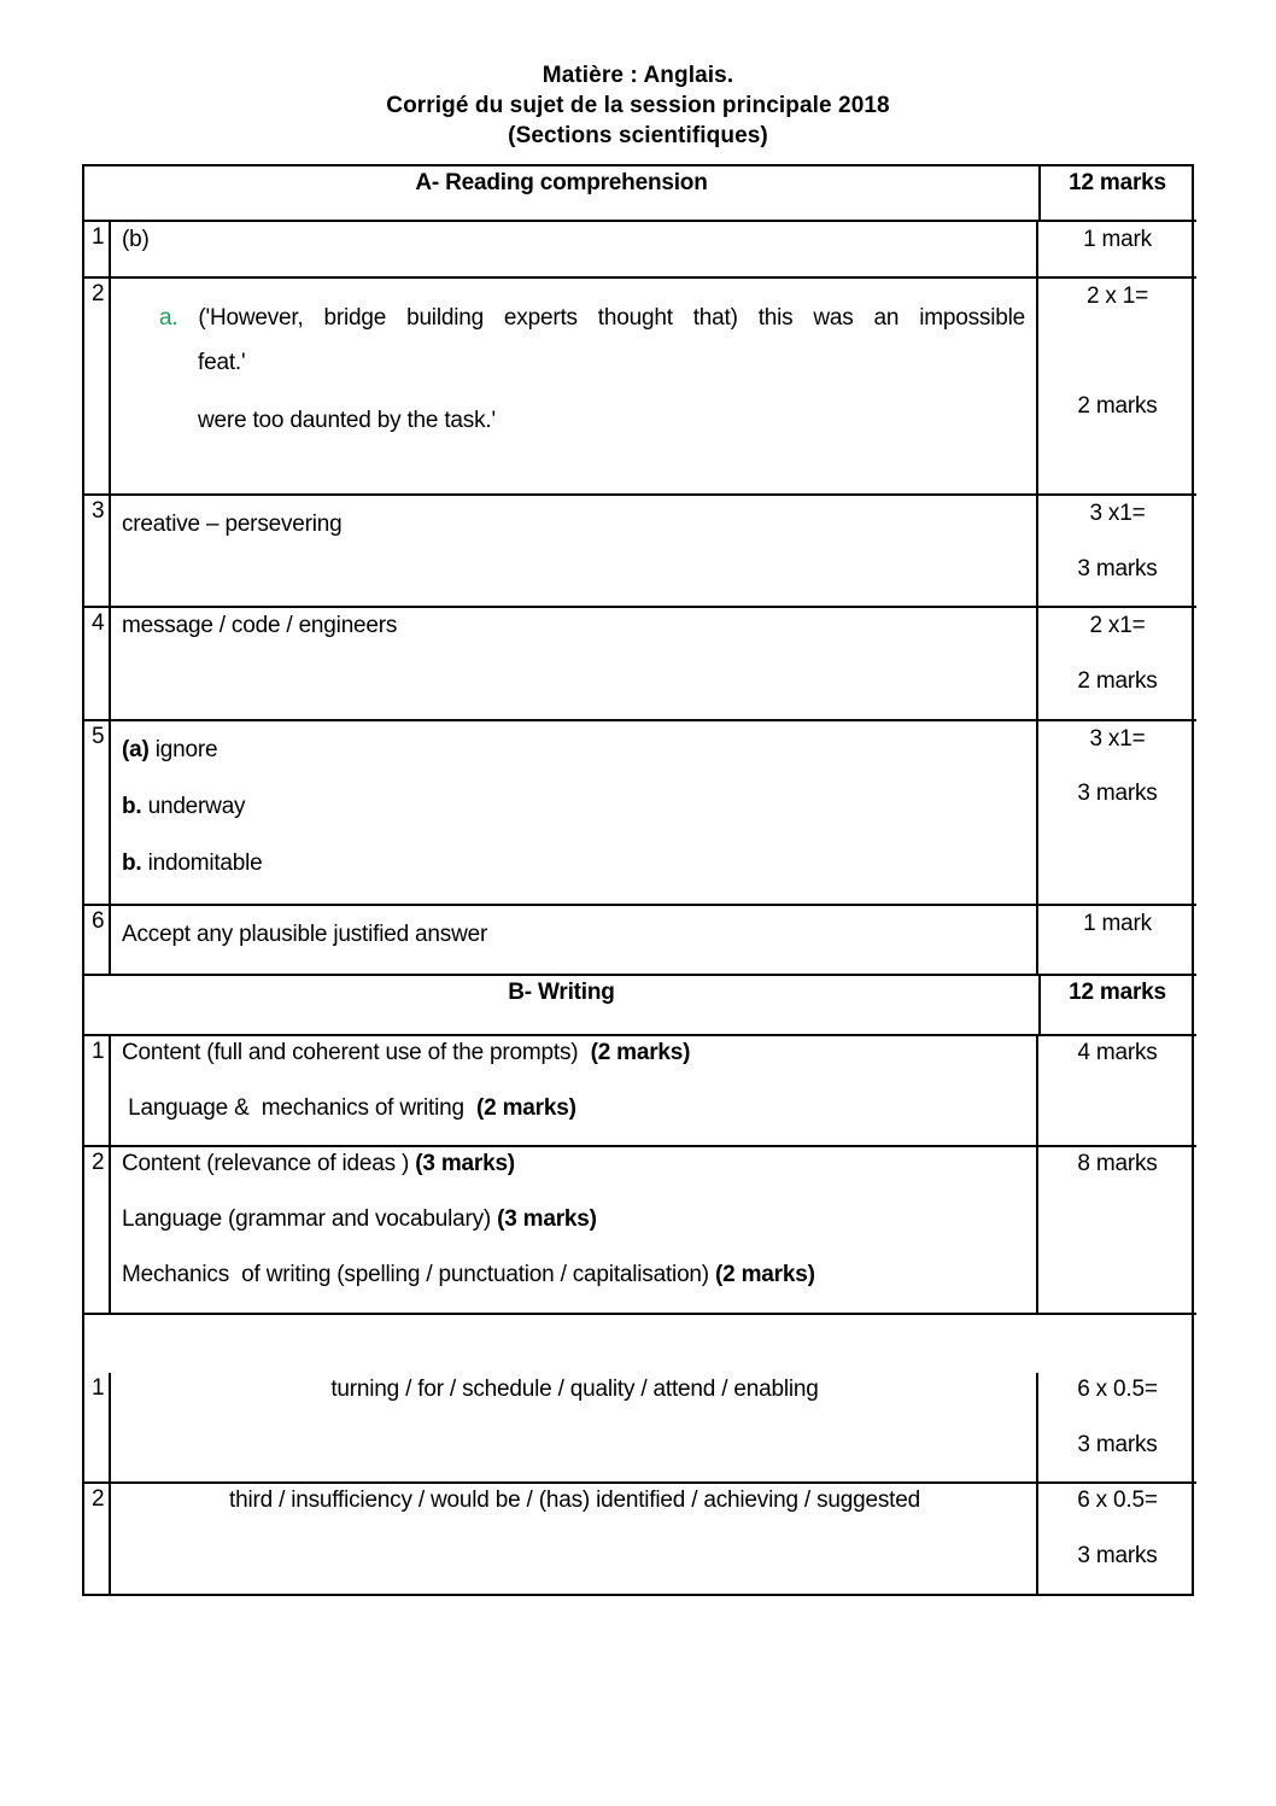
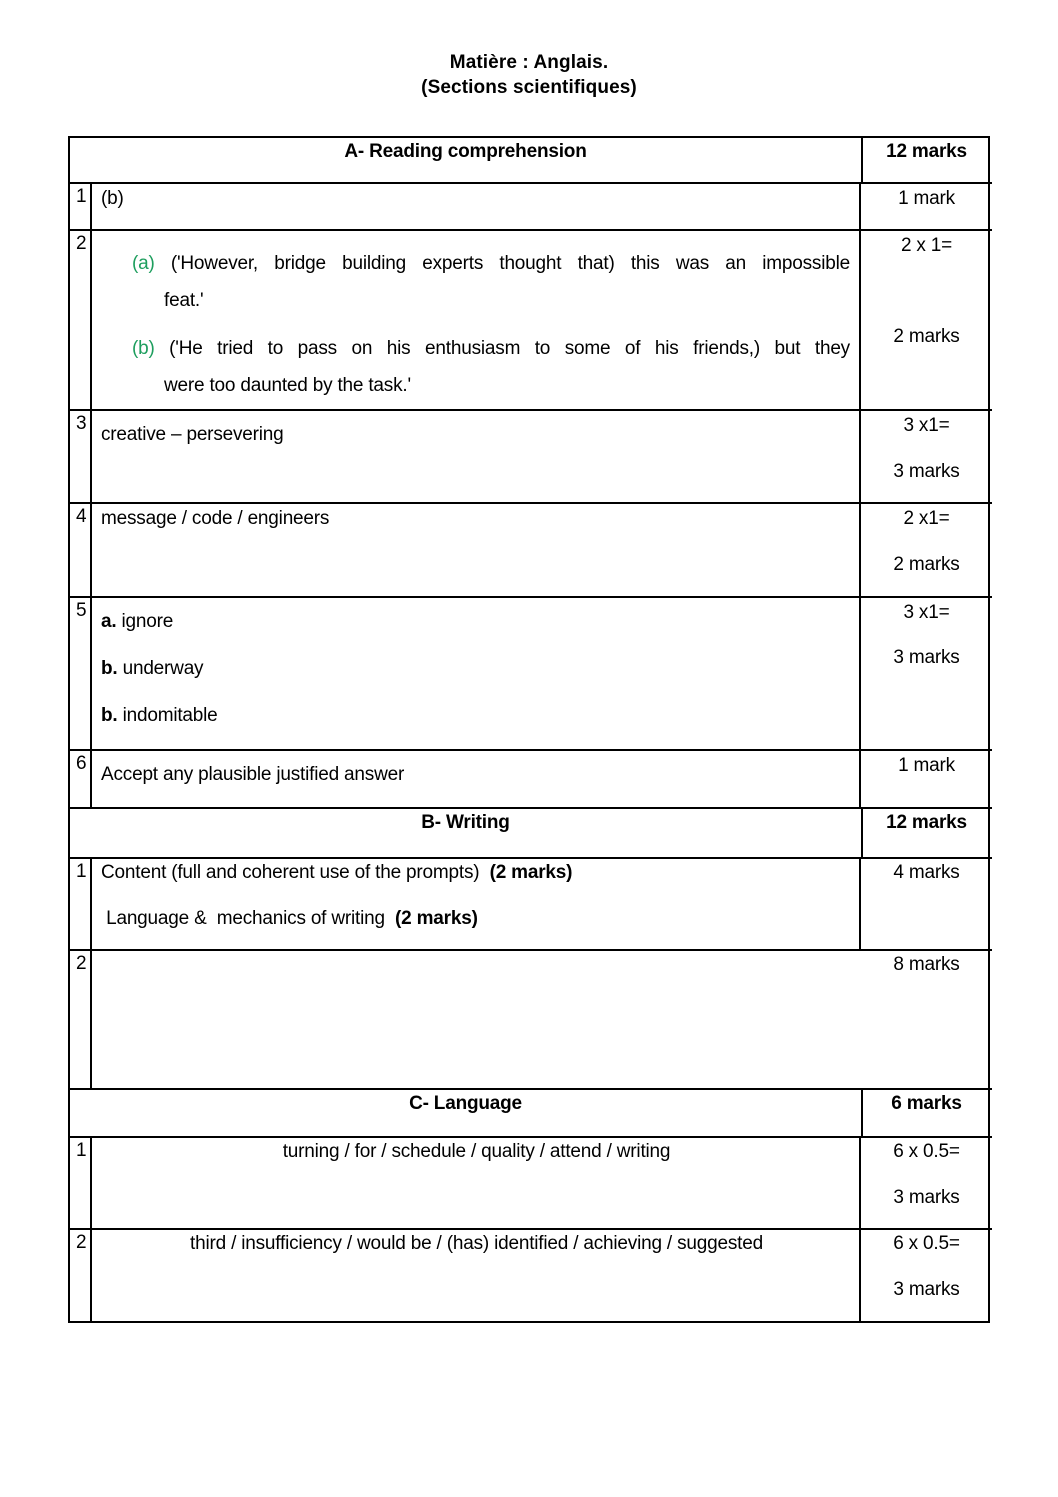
  Matière : Anglais.
- Corrigé du sujet de la session principale 2018
  (Sections scientifiques)
  A- Reading comprehension
  12 marks
  1
  (b)
  1 mark
  2
- a. ('However, bridge building experts thought that) this was an impossible
+ (a) ('However, bridge building experts thought that) this was an impossible
  feat.'
+ (b) ('He tried to pass on his enthusiasm to some of his friends,) but they
  were too daunted by the task.'
  2 x 1=
  2 marks
  3
  creative – persevering
  3 x1=
  3 marks
  4
  message / code / engineers
  2 x1=
  2 marks
  5
- (a) ignore
+ a. ignore
  b. underway
  b. indomitable
  3 x1=
  3 marks
  6
  Accept any plausible justified answer
  1 mark
  B- Writing
  12 marks
  1
  Content (full and coherent use of the prompts) (2 marks)
  Language & mechanics of writing (2 marks)
  4 marks
  2
- Content (relevance of ideas ) (3 marks)
- Language (grammar and vocabulary) (3 marks)
- Mechanics of writing (spelling / punctuation / capitalisation) (2 marks)
  8 marks
+ C- Language
+ 6 marks
  1
- turning / for / schedule / quality / attend / enabling
+ turning / for / schedule / quality / attend / writing
  6 x 0.5=
  3 marks
  2
  third / insufficiency / would be / (has) identified / achieving / suggested
  6 x 0.5=
  3 marks
